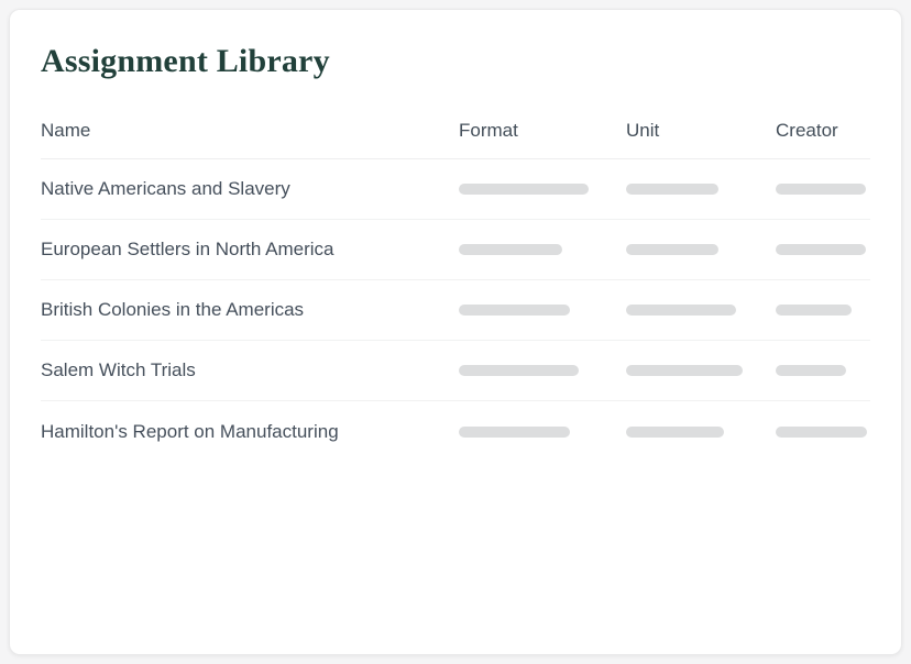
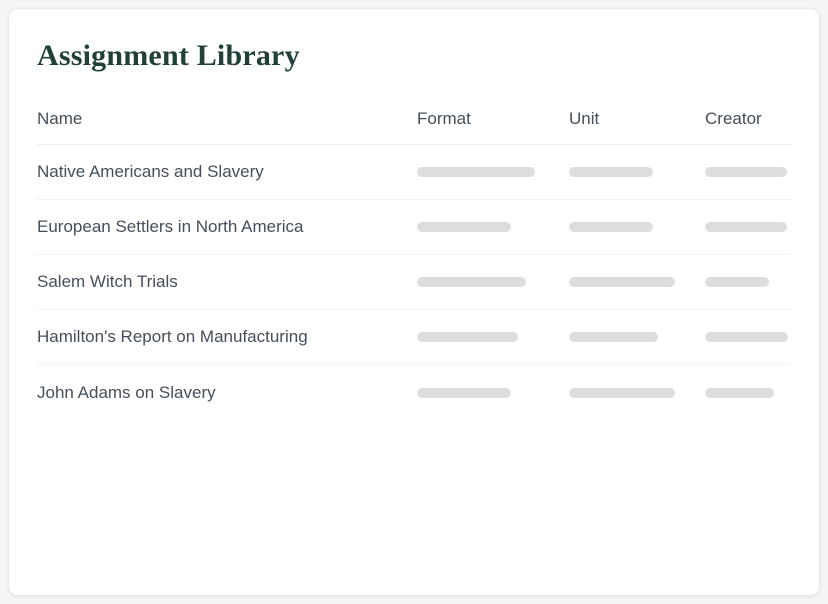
  Assignment Library
  Name
  Format
  Unit
  Creator
  Native Americans and Slavery
  European Settlers in North America
- British Colonies in the Americas
  Salem Witch Trials
  Hamilton's Report on Manufacturing
+ John Adams on Slavery
